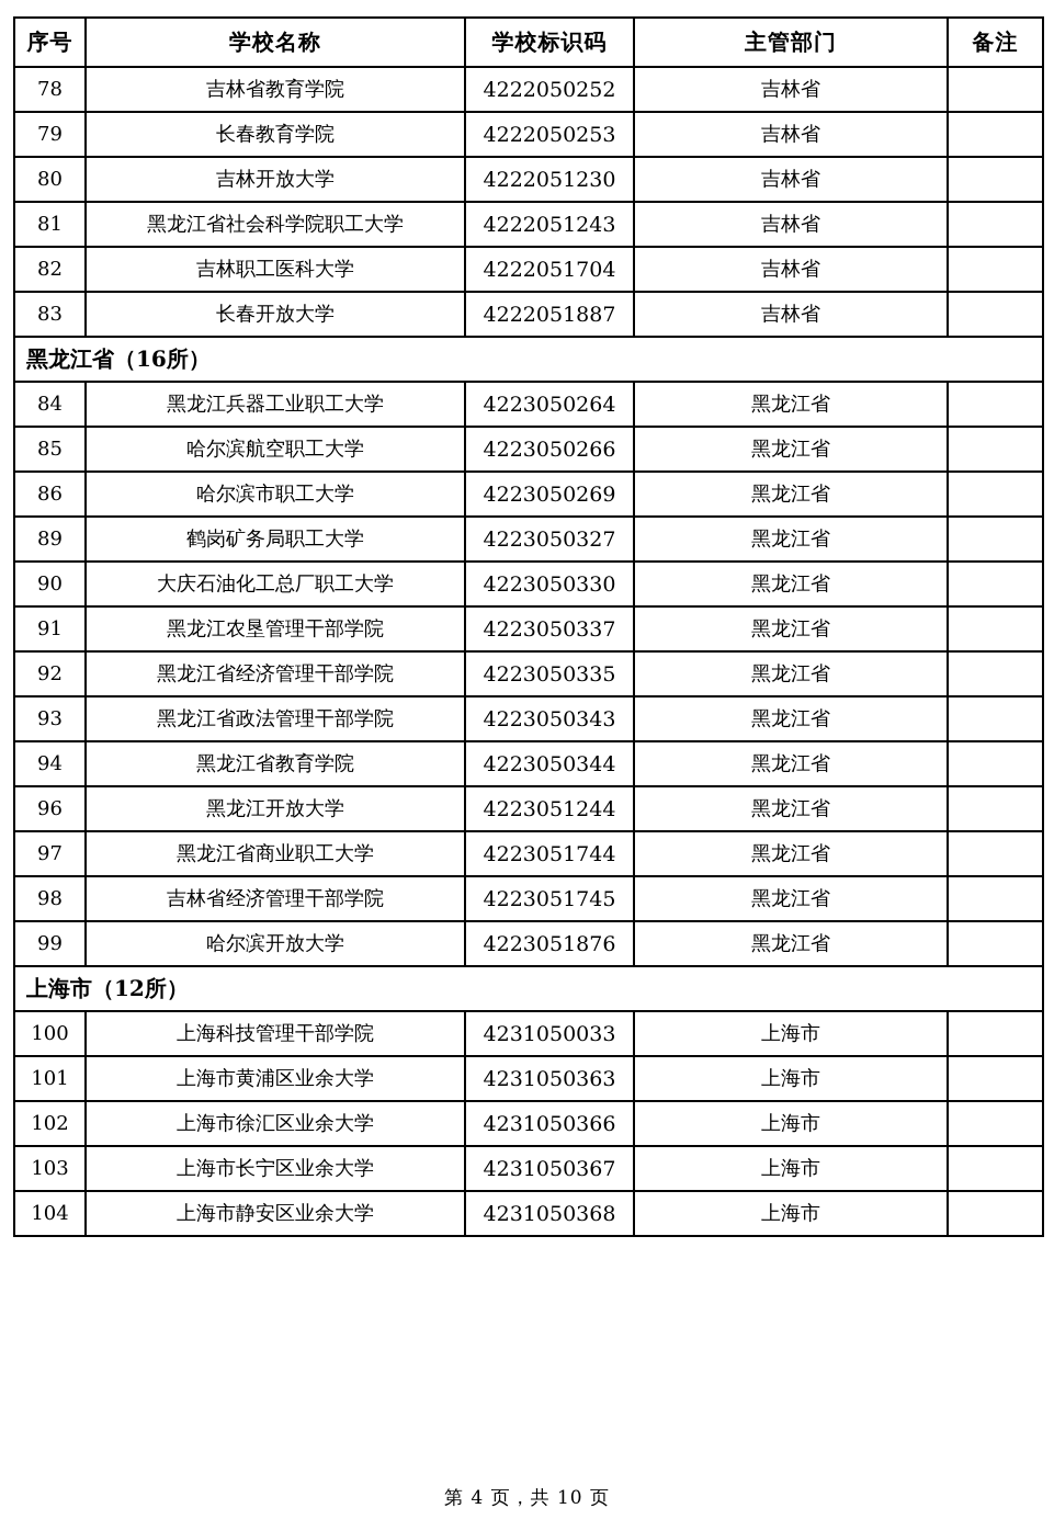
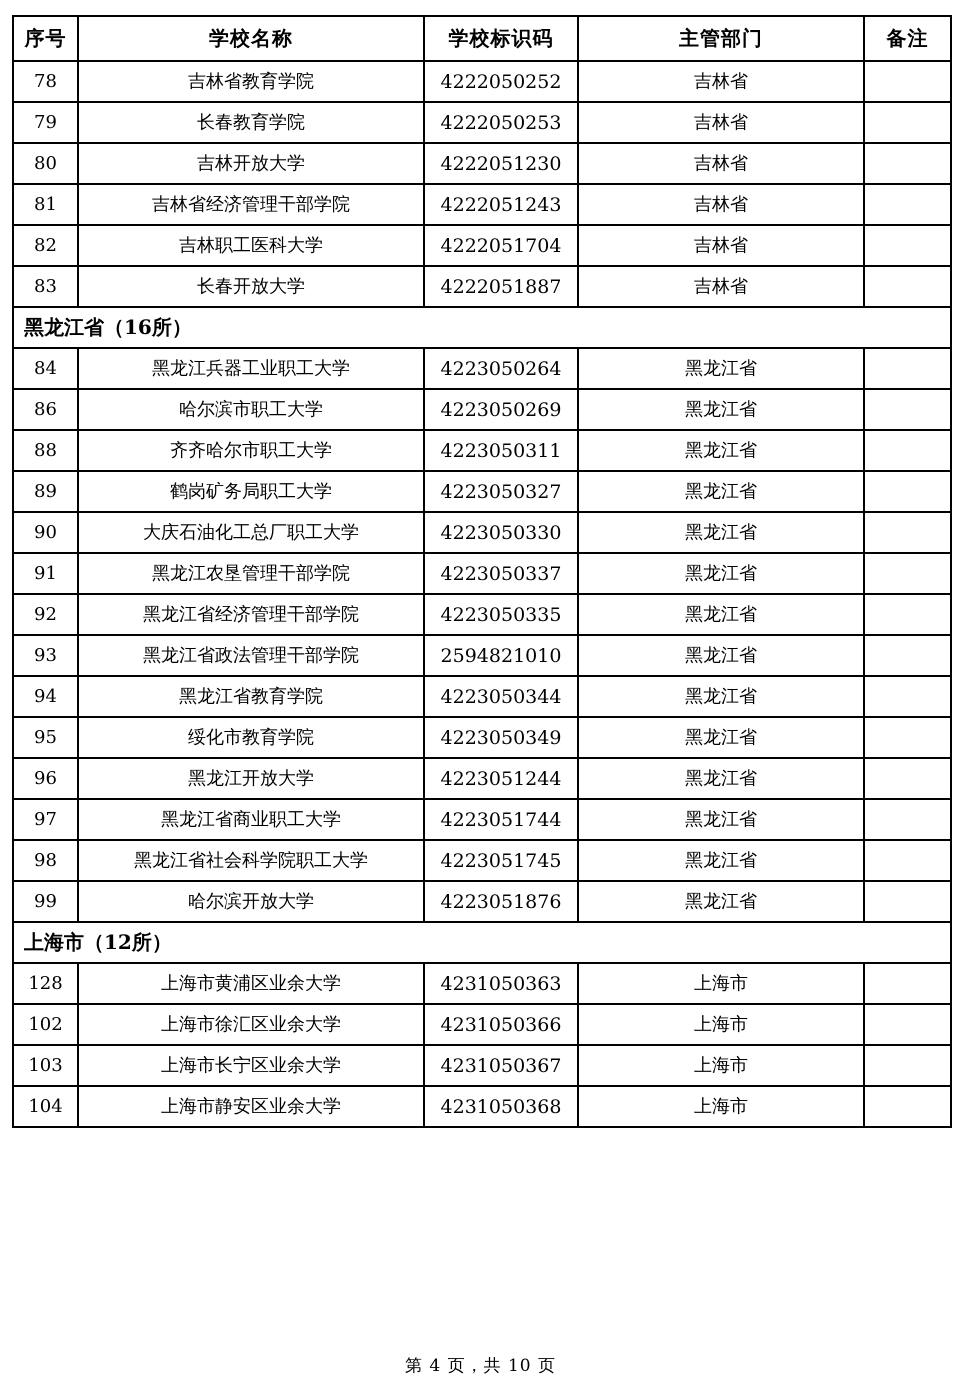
  序号	学校名称	学校标识码	主管部门	备注
  78	吉林省教育学院	4222050252	吉林省
  79	长春教育学院	4222050253	吉林省
  80	吉林开放大学	4222051230	吉林省
- 81	黑龙江省社会科学院职工大学	4222051243	吉林省
+ 81	吉林省经济管理干部学院	4222051243	吉林省
  82	吉林职工医科大学	4222051704	吉林省
  83	长春开放大学	4222051887	吉林省
  黑龙江省（16所）
  84	黑龙江兵器工业职工大学	4223050264	黑龙江省
- 85	哈尔滨航空职工大学	4223050266	黑龙江省
  86	哈尔滨市职工大学	4223050269	黑龙江省
+ 88	齐齐哈尔市职工大学	4223050311	黑龙江省
  89	鹤岗矿务局职工大学	4223050327	黑龙江省
  90	大庆石油化工总厂职工大学	4223050330	黑龙江省
  91	黑龙江农垦管理干部学院	4223050337	黑龙江省
  92	黑龙江省经济管理干部学院	4223050335	黑龙江省
- 93	黑龙江省政法管理干部学院	4223050343	黑龙江省
+ 93	黑龙江省政法管理干部学院	2594821010	黑龙江省
  94	黑龙江省教育学院	4223050344	黑龙江省
+ 95	绥化市教育学院	4223050349	黑龙江省
  96	黑龙江开放大学	4223051244	黑龙江省
  97	黑龙江省商业职工大学	4223051744	黑龙江省
- 98	吉林省经济管理干部学院	4223051745	黑龙江省
+ 98	黑龙江省社会科学院职工大学	4223051745	黑龙江省
  99	哈尔滨开放大学	4223051876	黑龙江省
  上海市（12所）
- 100	上海科技管理干部学院	4231050033	上海市
- 101	上海市黄浦区业余大学	4231050363	上海市
+ 128	上海市黄浦区业余大学	4231050363	上海市
  102	上海市徐汇区业余大学	4231050366	上海市
  103	上海市长宁区业余大学	4231050367	上海市
  104	上海市静安区业余大学	4231050368	上海市
  第 4 页，共 10 页
